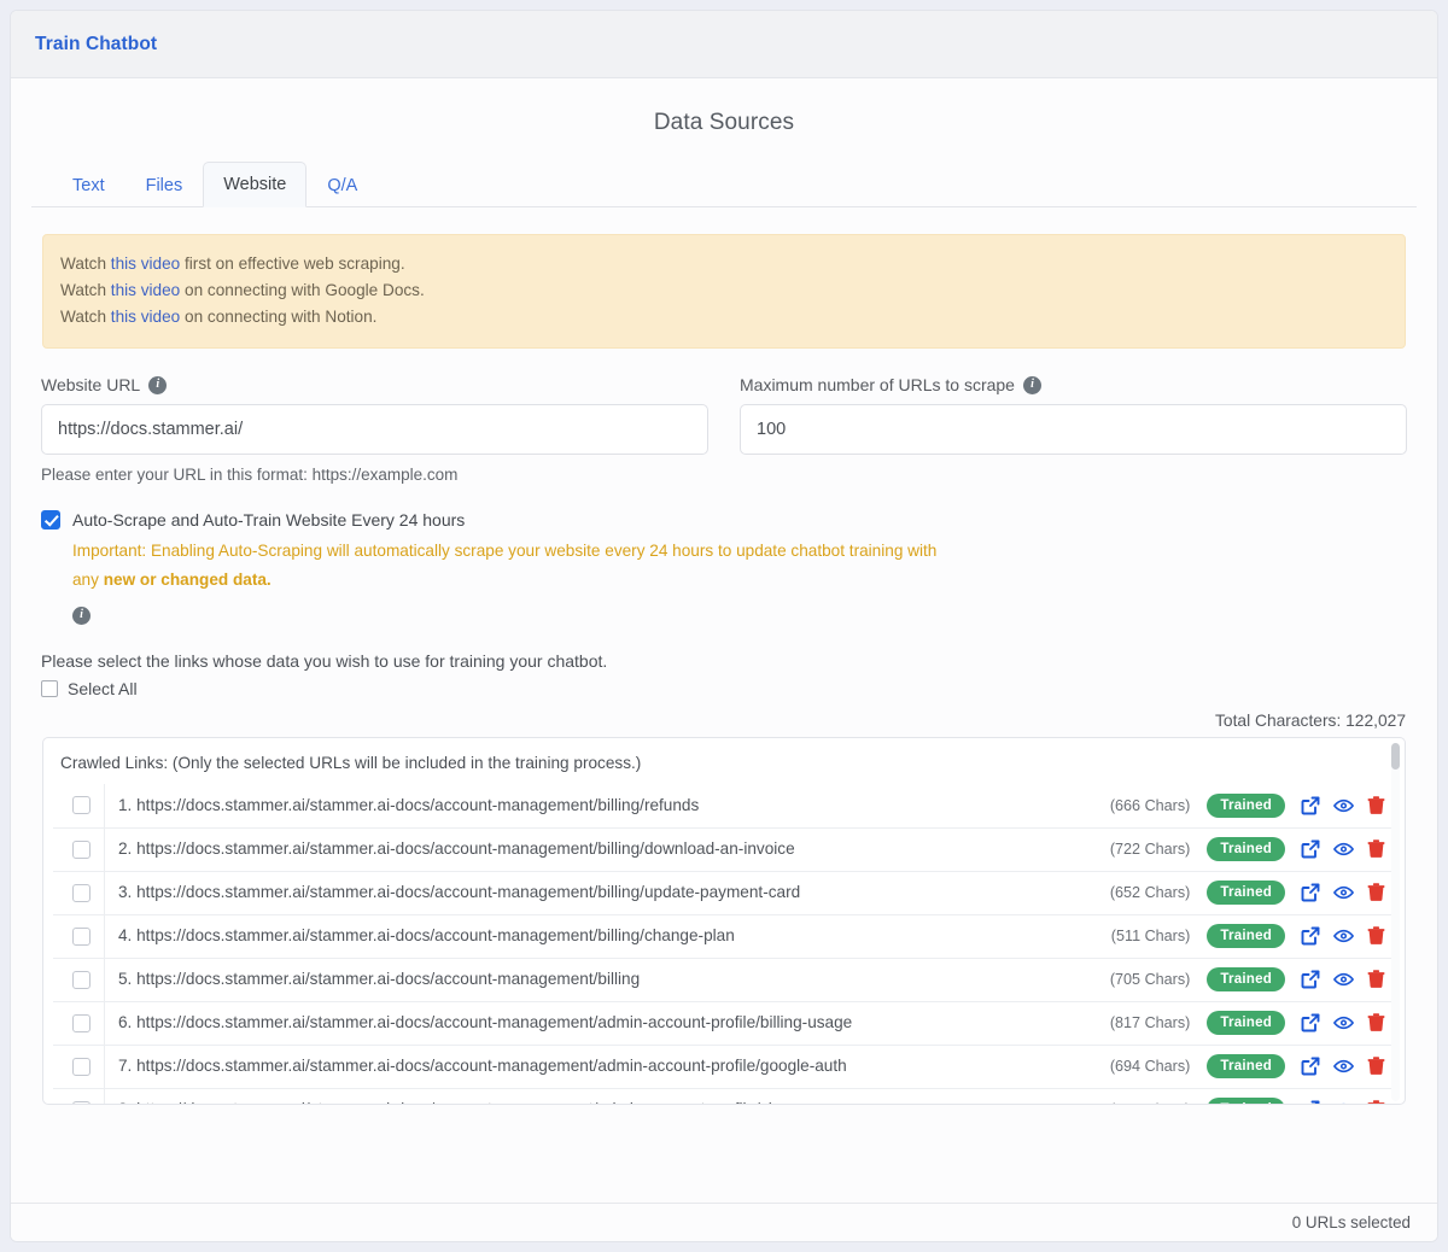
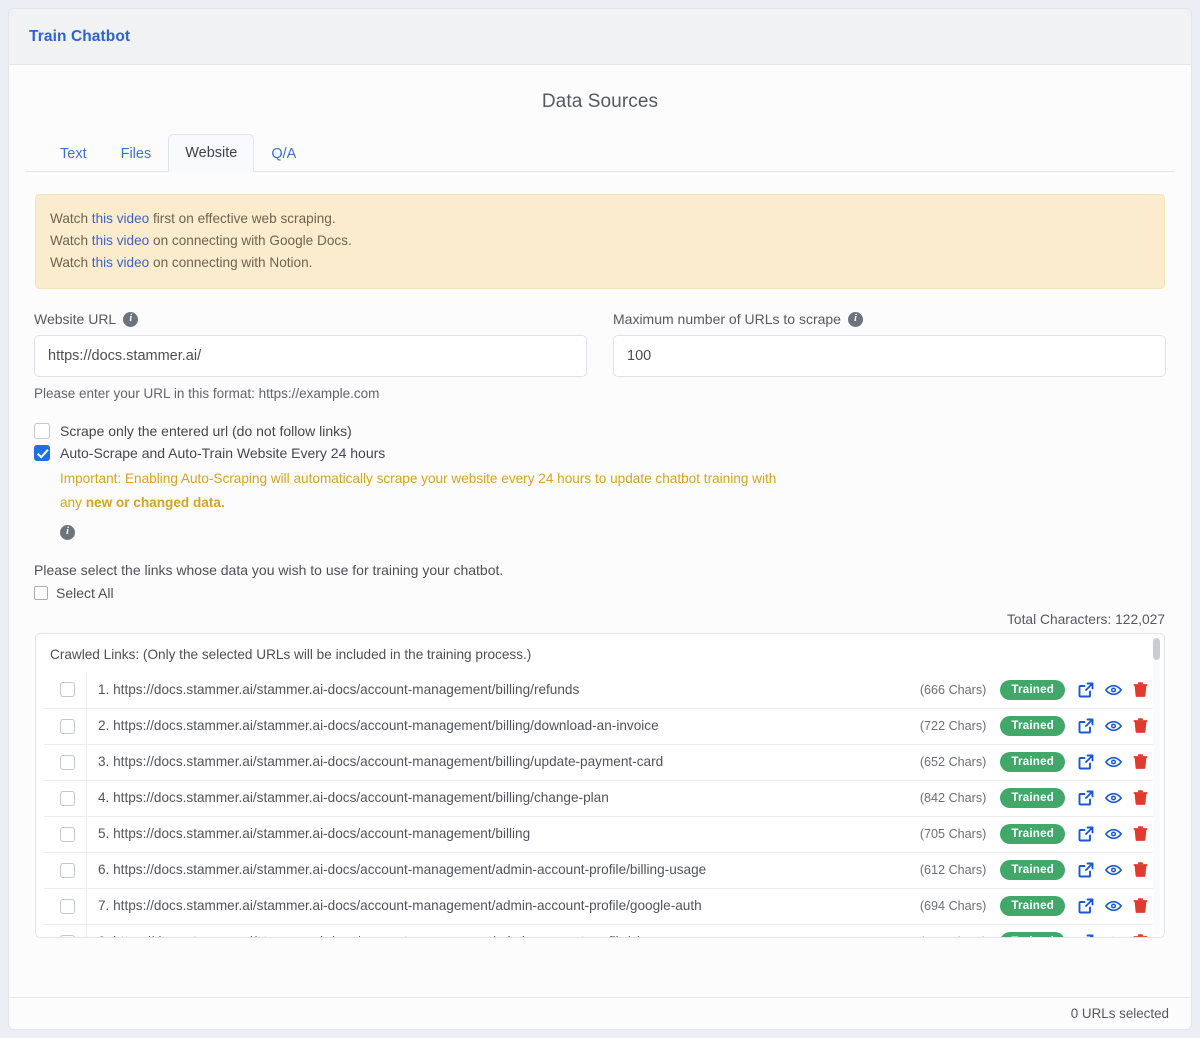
  Train Chatbot
  Data Sources
  Text
  Files
  Website
  Q/A
  Watch this video first on effective web scraping.
  Watch this video on connecting with Google Docs.
  Watch this video on connecting with Notion.
  Website URL
  i
  https://docs.stammer.ai/
  Please enter your URL in this format: https://example.com
  Maximum number of URLs to scrape
  i
  100
+ Scrape only the entered url (do not follow links)
  Auto-Scrape and Auto-Train Website Every 24 hours
  Important: Enabling Auto-Scraping will automatically scrape your website every 24 hours to update chatbot training with any new or changed data.
  i
  Please select the links whose data you wish to use for training your chatbot.
  Select All
  Total Characters: 122,027
  Crawled Links: (Only the selected URLs will be included in the training process.)
  1. https://docs.stammer.ai/stammer.ai-docs/account-management/billing/refunds
  (666 Chars)
  Trained
  2. https://docs.stammer.ai/stammer.ai-docs/account-management/billing/download-an-invoice
  (722 Chars)
  Trained
  3. https://docs.stammer.ai/stammer.ai-docs/account-management/billing/update-payment-card
  (652 Chars)
  Trained
  4. https://docs.stammer.ai/stammer.ai-docs/account-management/billing/change-plan
- (511 Chars)
+ (842 Chars)
  Trained
  5. https://docs.stammer.ai/stammer.ai-docs/account-management/billing
  (705 Chars)
  Trained
  6. https://docs.stammer.ai/stammer.ai-docs/account-management/admin-account-profile/billing-usage
- (817 Chars)
+ (612 Chars)
  Trained
  7. https://docs.stammer.ai/stammer.ai-docs/account-management/admin-account-profile/google-auth
  (694 Chars)
  Trained
  0 URLs selected
